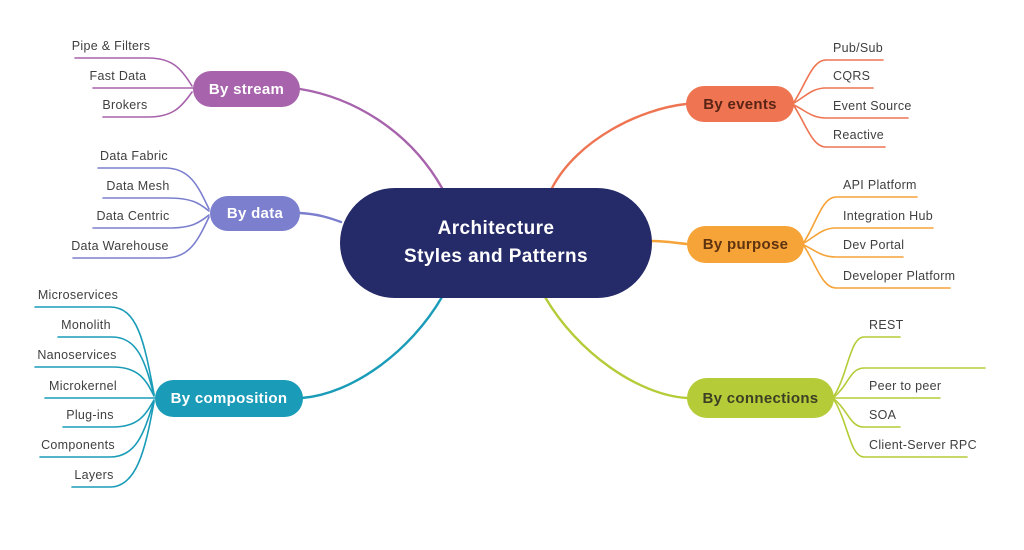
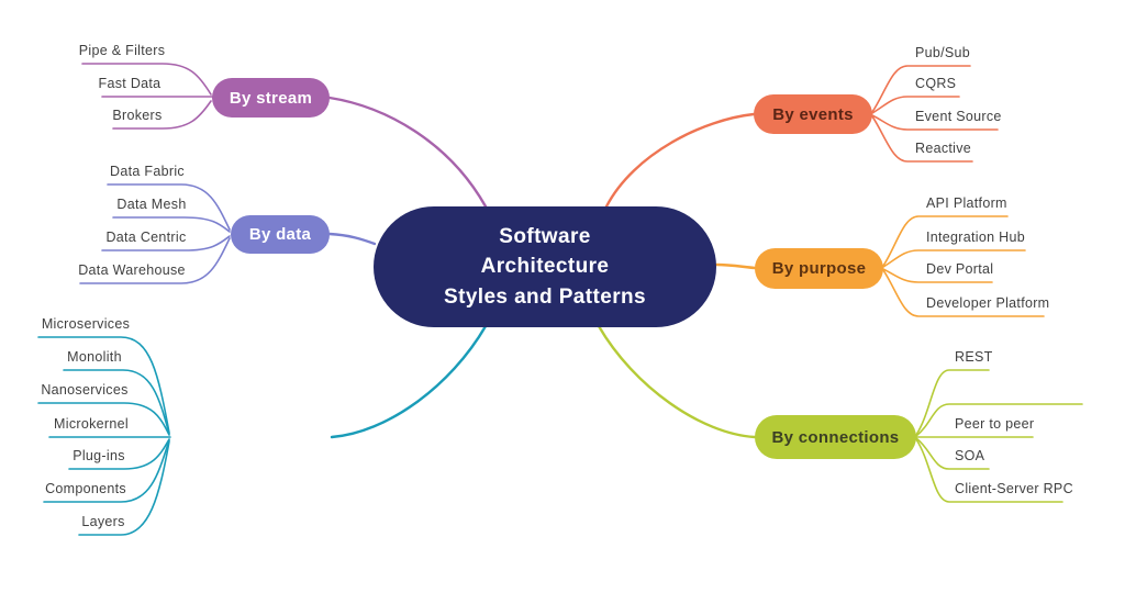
+ Software
  Architecture
  Styles and Patterns
  By stream
  By data
- By composition
  By events
  By purpose
  By connections
  Pipe & Filters
  Fast Data
  Brokers
  Data Fabric
  Data Mesh
  Data Centric
  Data Warehouse
  Microservices
  Monolith
  Nanoservices
  Microkernel
  Plug-ins
  Components
  Layers
  Pub/Sub
  CQRS
  Event Source
  Reactive
  API Platform
  Integration Hub
  Dev Portal
  Developer Platform
  REST
  Peer to peer
  SOA
  Client-Server RPC
